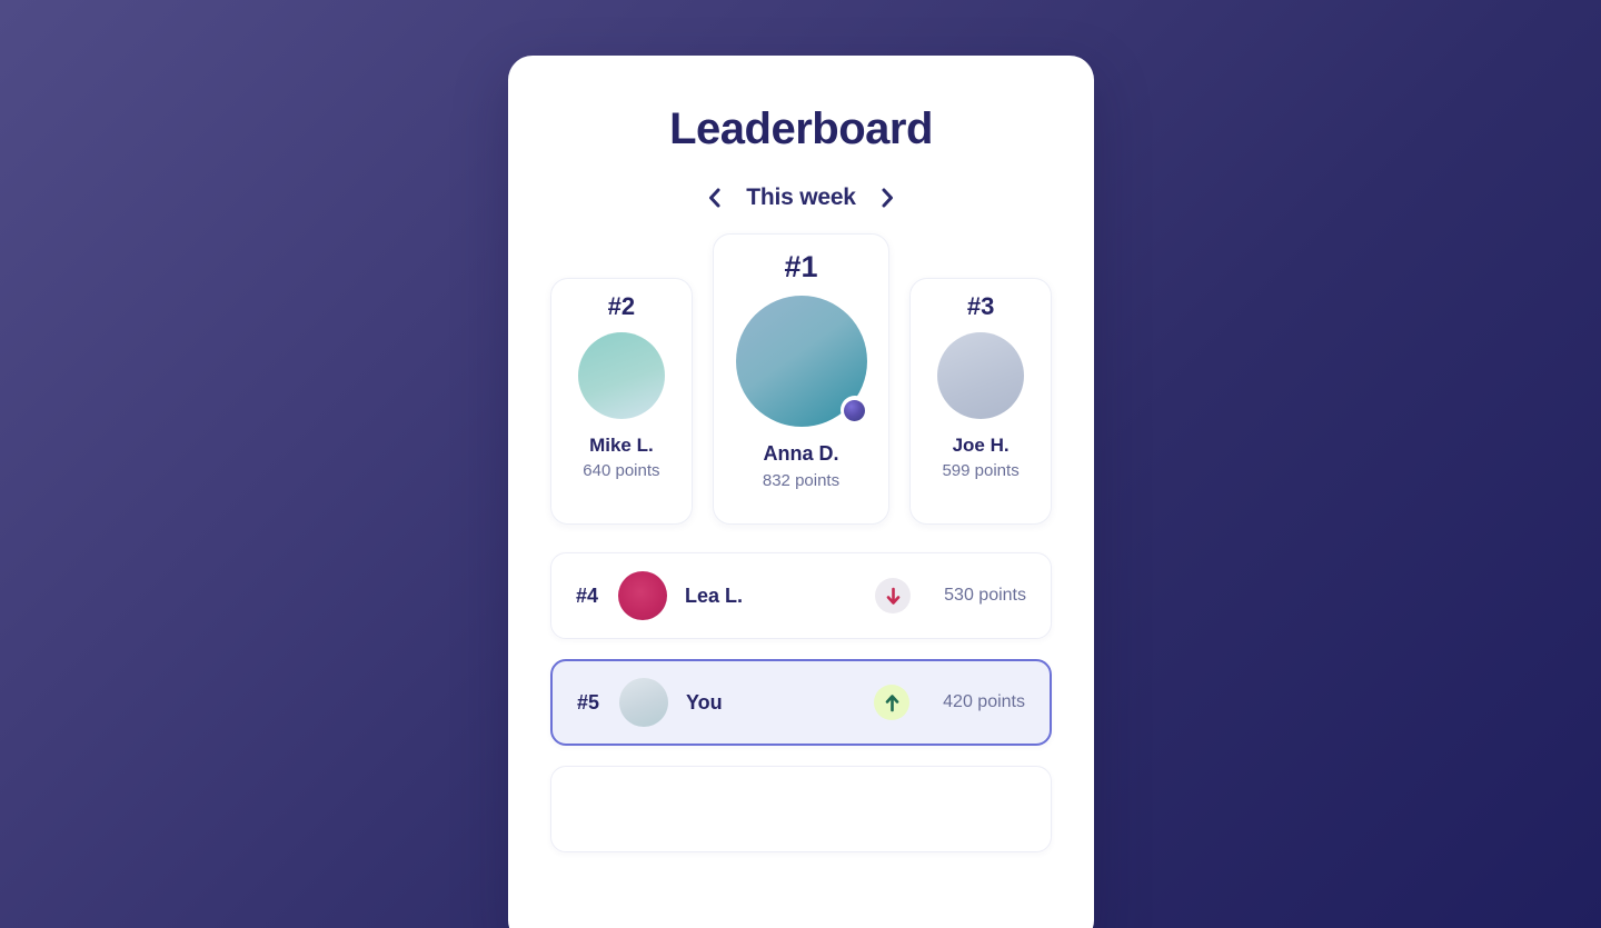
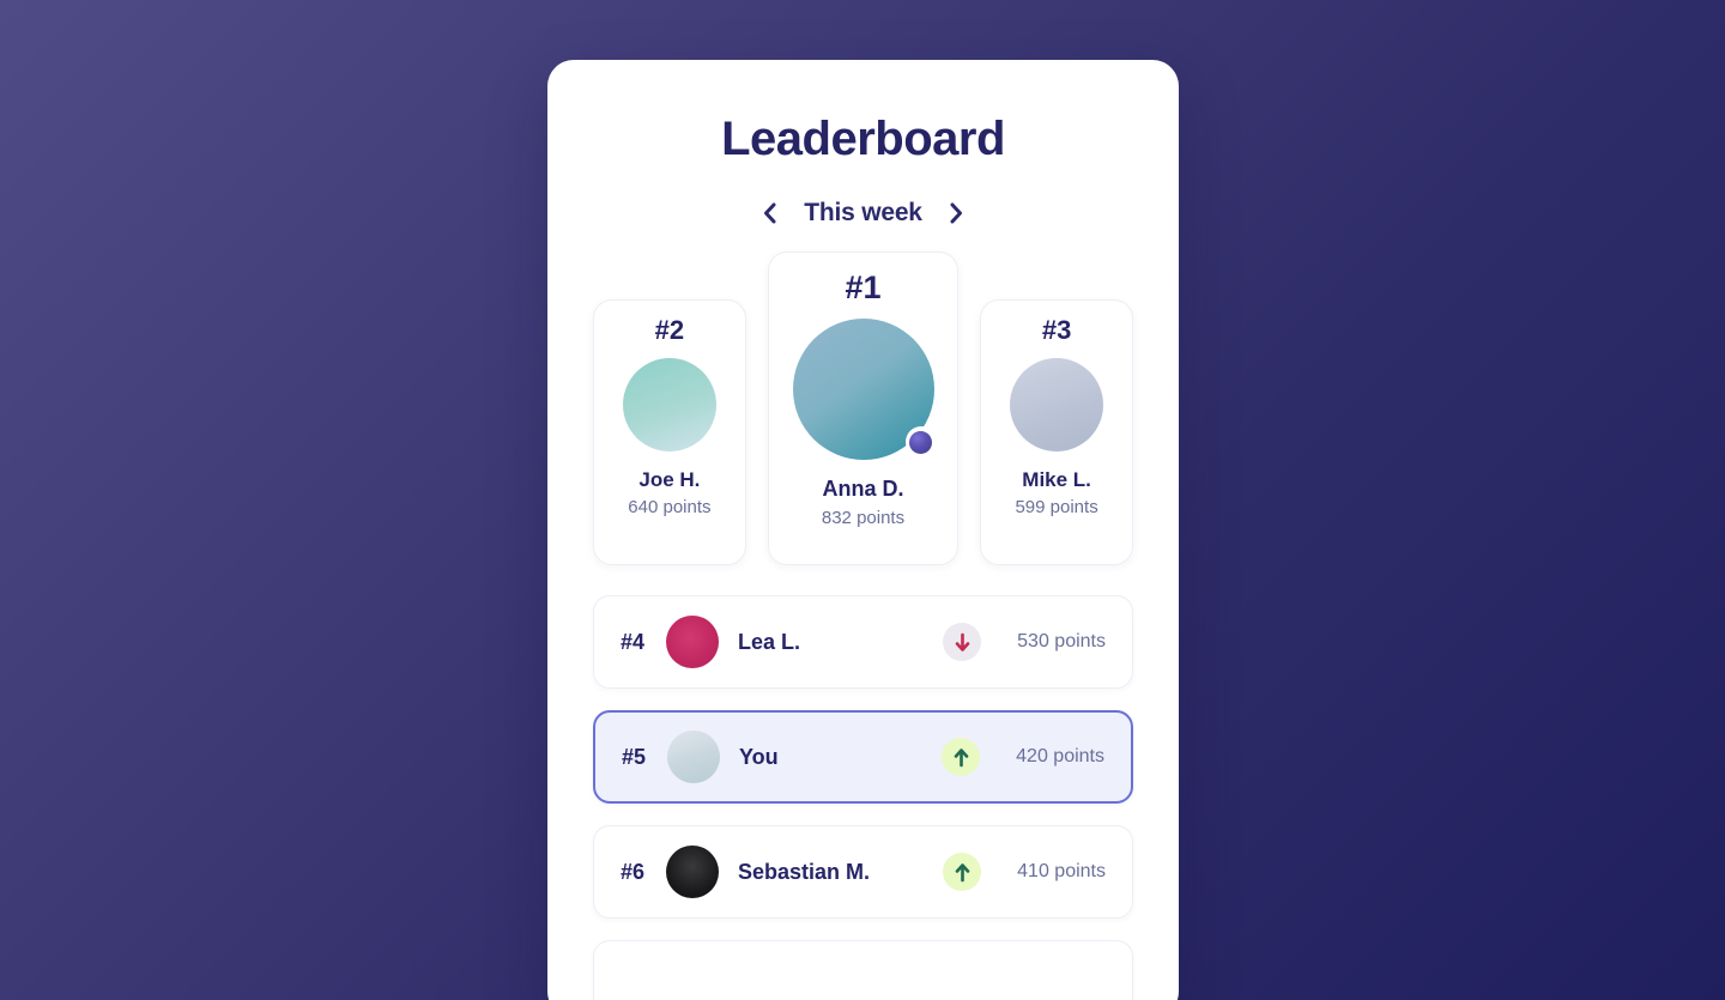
  Leaderboard
  This week
  #2
- Mike L.
+ Joe H.
  640 points
  #1
  Anna D.
  832 points
  #3
- Joe H.
+ Mike L.
  599 points
  #4
  Lea L.
  530 points
  #5
  You
  420 points
+ #6
+ Sebastian M.
+ 410 points
